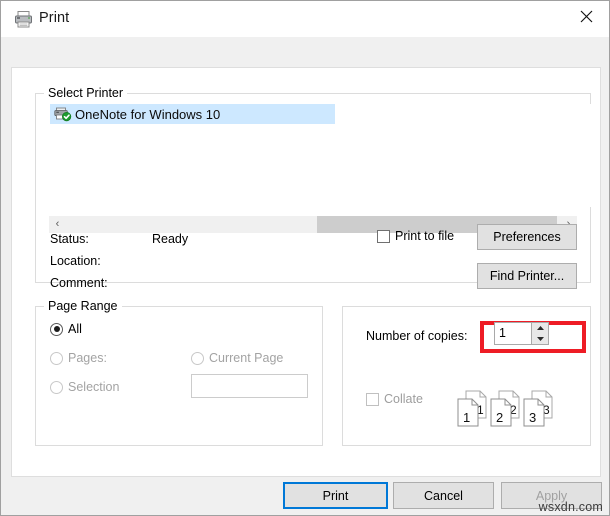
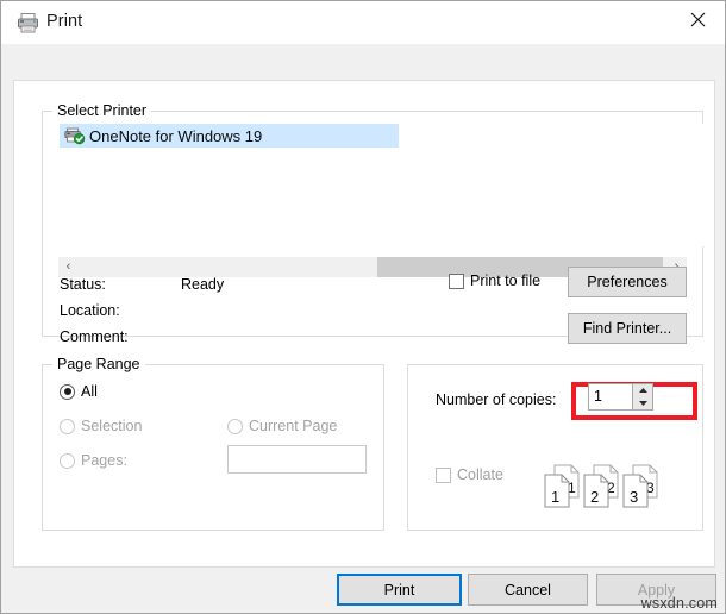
  Print
  Select Printer
- OneNote for Windows 10
+ OneNote for Windows 19
  ‹
  Status:
  Ready
  Location:
  Comment:
  Print to file
  Preferences
  Find Printer...
  Page Range
  All
- Pages:
+ Selection
  Current Page
- Selection
+ Pages:
  Number of copies:
  1
  Collate
  1
  1
  2
  2
  3
  3
  Print
  Cancel
  Apply
  wsxdn.com
